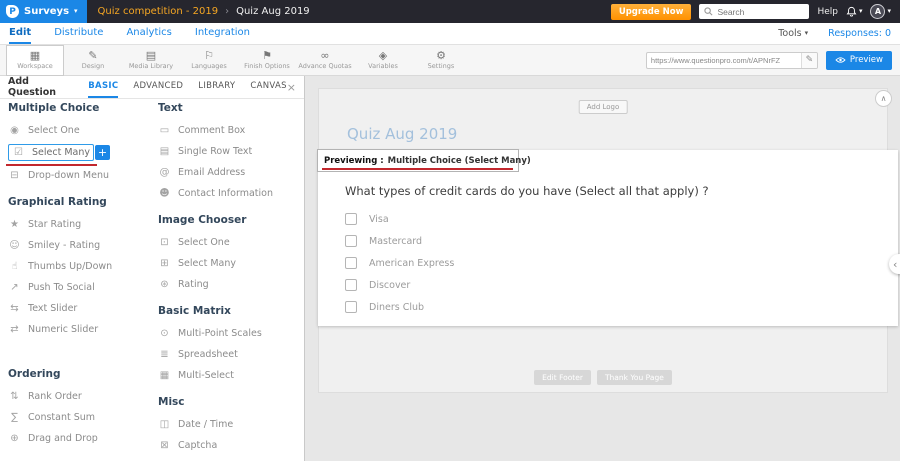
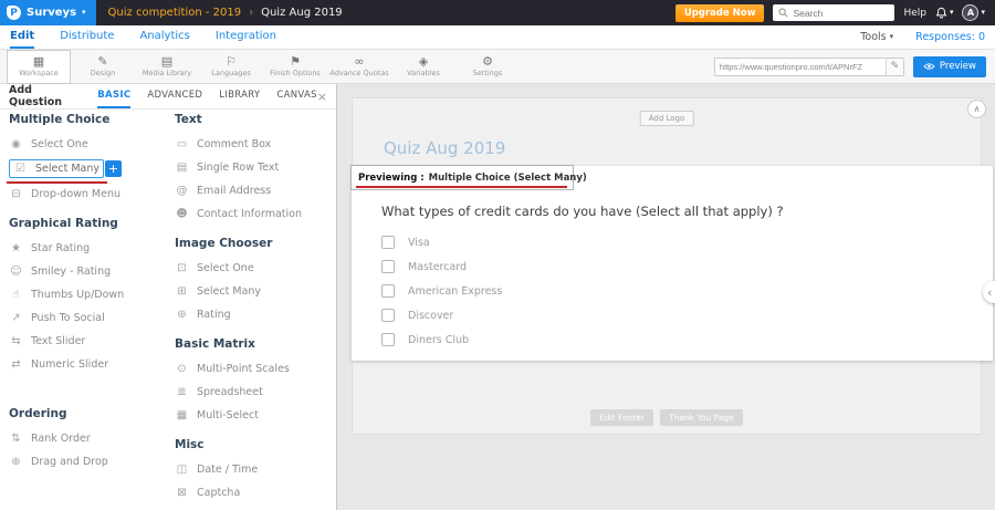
  P
  Surveys
  ▾
  Quiz competition - 2019
  ›
  Quiz Aug 2019
  Upgrade Now
  Search
  Help
  ▾
  A
  ▾
  Edit
  Distribute
  Analytics
  Integration
  Tools
  ▾
  Responses: 0
  ▦
  Workspace
  ✎
  Design
  ▤
  Media Library
  ⚐
  Languages
  ⚑
  Finish Options
  ∞
  Advance Quotas
  ◈
  Variables
  ⚙
  Settings
  https://www.questionpro.com/t/APNrFZ
  ✎
  Preview
  Add Question
  BASIC
  ADVANCED
  LIBRARY
  CANVAS
  ×
  Multiple Choice
  ◉
  Select One
  ☑
  Select Many
  +
  ⊟
  Drop-down Menu
  Graphical Rating
  ★
  Star Rating
  ☺
  Smiley - Rating
  ☝
  Thumbs Up/Down
  ↗
  Push To Social
  ⇆
  Text Slider
  ⇄
  Numeric Slider
  Ordering
  ⇅
  Rank Order
- ∑
- Constant Sum
  ⊕
  Drag and Drop
  Text
  ▭
  Comment Box
  ▤
  Single Row Text
  @
  Email Address
  ☻
  Contact Information
  Image Chooser
  ⊡
  Select One
  ⊞
  Select Many
  ⊛
  Rating
  Basic Matrix
  ⊙
  Multi-Point Scales
  ≣
  Spreadsheet
  ▦
  Multi-Select
  Misc
  ◫
  Date / Time
  ⊠
  Captcha
  Add Logo
  Quiz Aug 2019
  Edit Footer
  Thank You Page
  Previewing :
  Multiple Choice (Select Many)
  What types of credit cards do you have (Select all that apply) ?
  Visa
  Mastercard
  American Express
  Discover
  Diners Club
  ∧
  ‹
